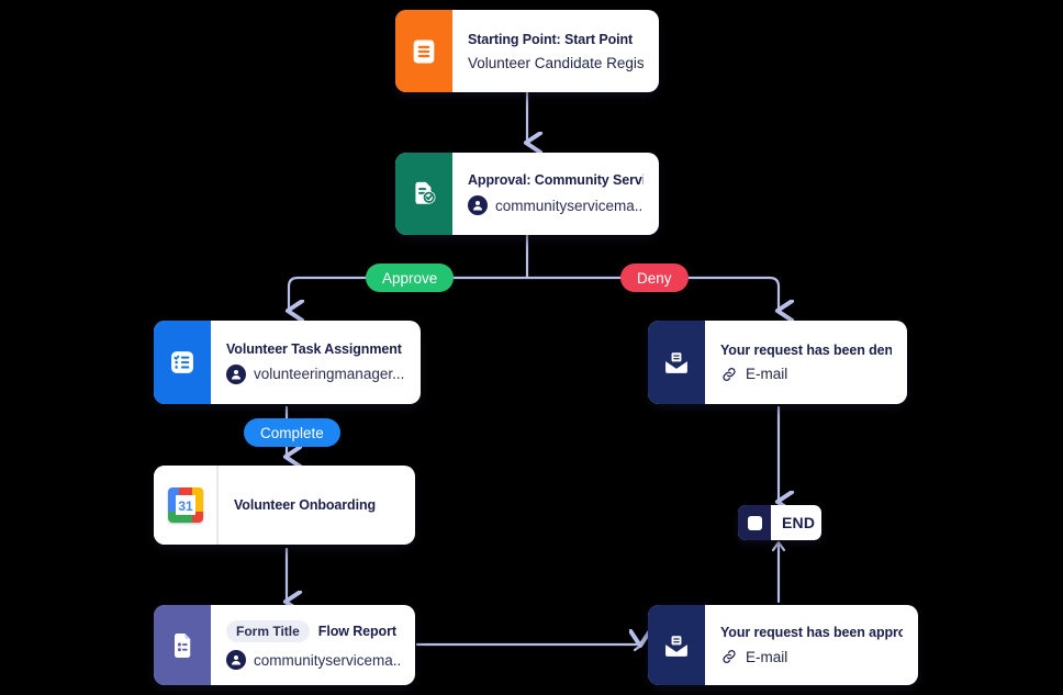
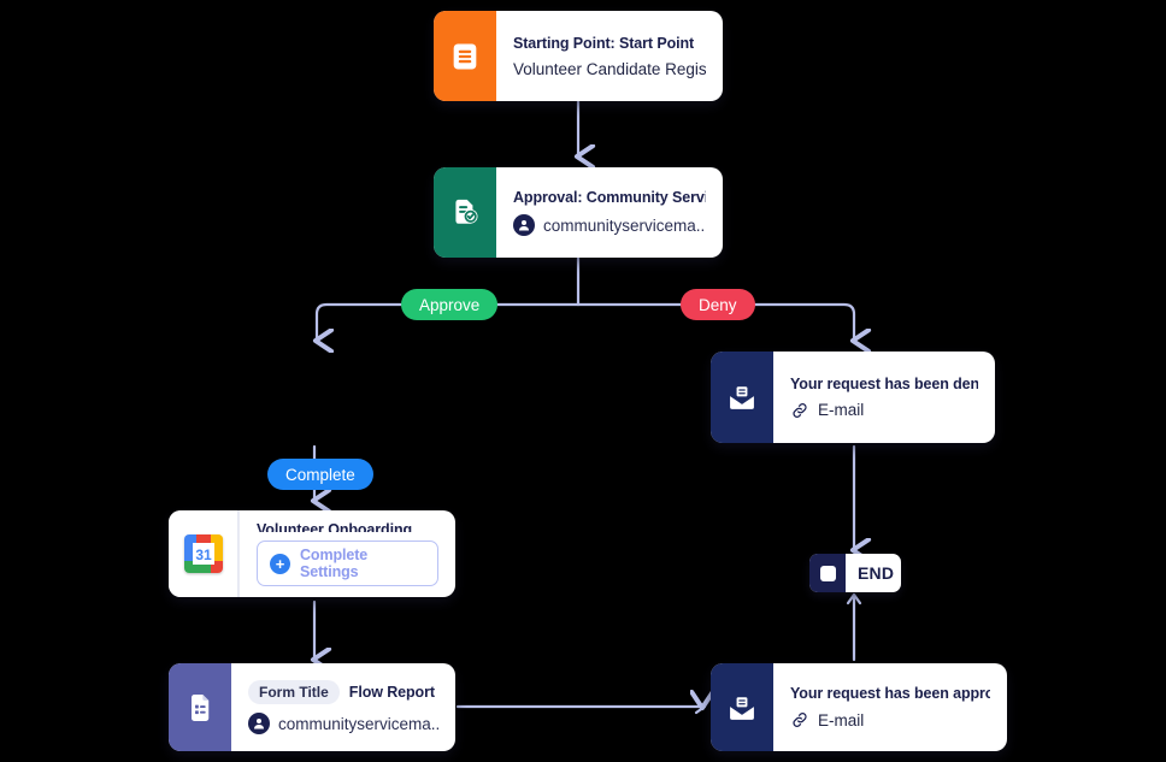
  Starting Point: Start Point
  Volunteer Candidate Regis
  Approval: Community Serv
  communityservicema..
  Approve
  Deny
- Volunteer Task Assignment
- volunteeringmanager...
  Your request has been den
  E-mail
  Complete
  31
  Volunteer Onboarding
+ +
+ Complete Settings
  END
  Form Title
  Flow Report
  communityservicema..
  Your request has been appro
  E-mail
